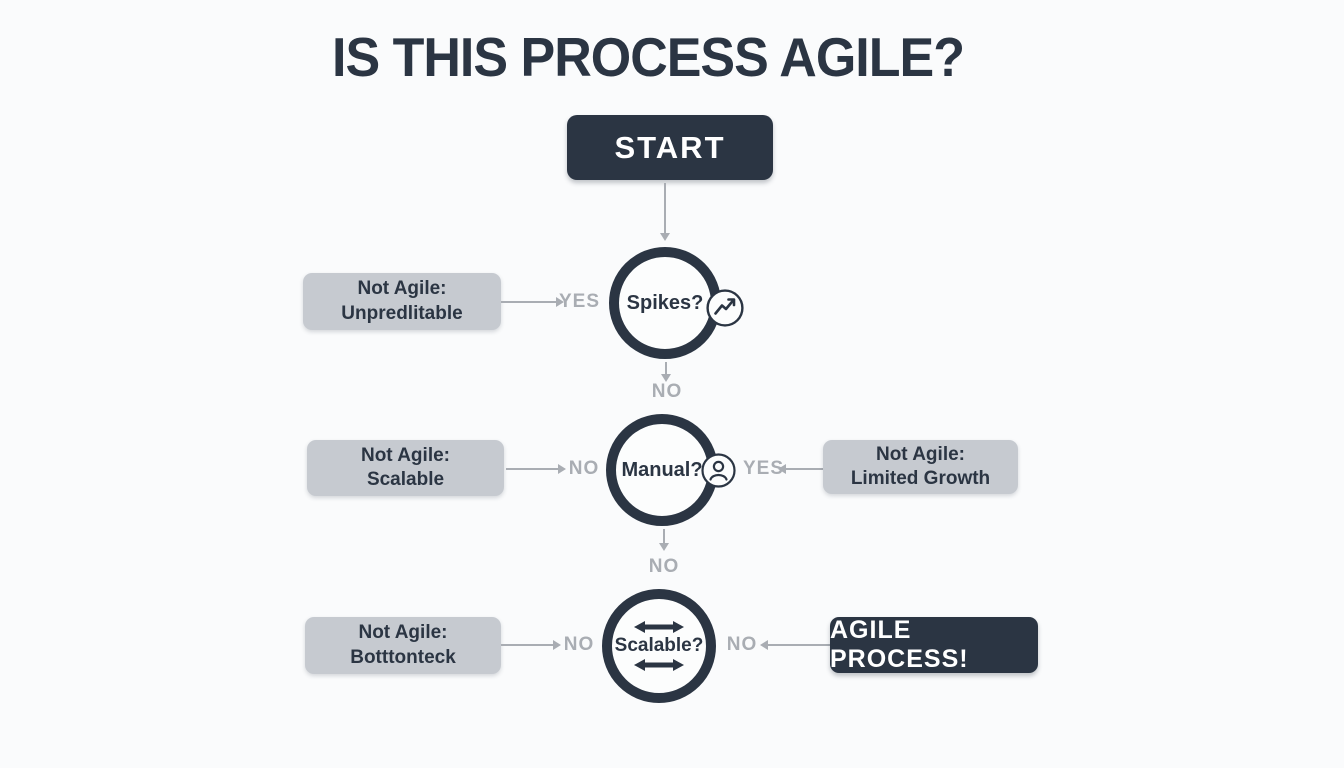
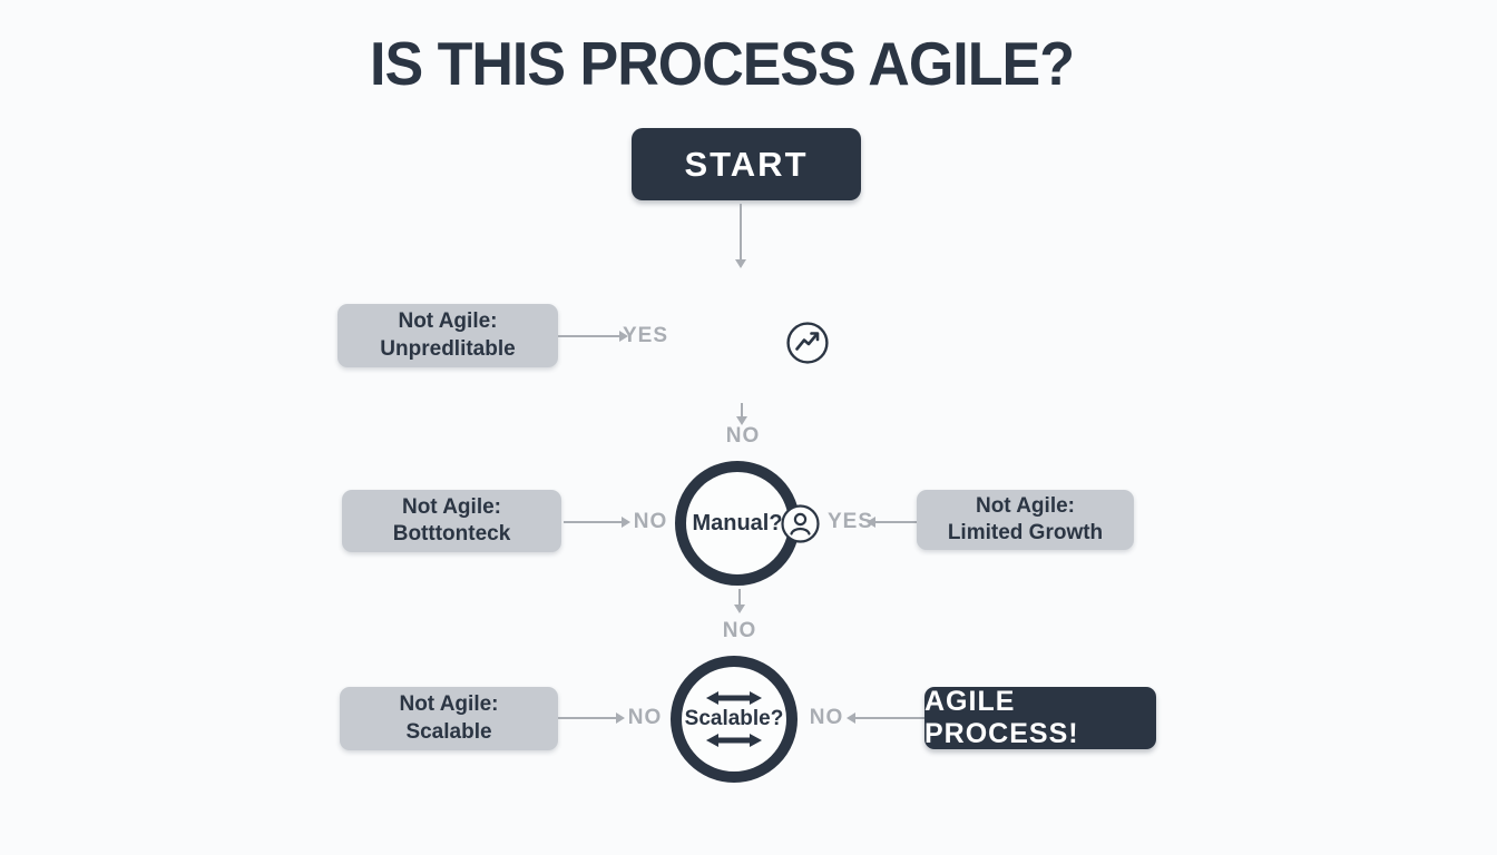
  IS THIS PROCESS AGILE?
  START
  Not Agile:
  Unpredlitable
  YES
- Spikes?
  NO
  Not Agile:
- Scalable
+ Botttonteck
  NO
  Manual?
  Not Agile:
  Limited Growth
  NO
  Not Agile:
- Botttonteck
+ Scalable
  NO
  Scalable?
  NO
  AGILE PROCESS!
